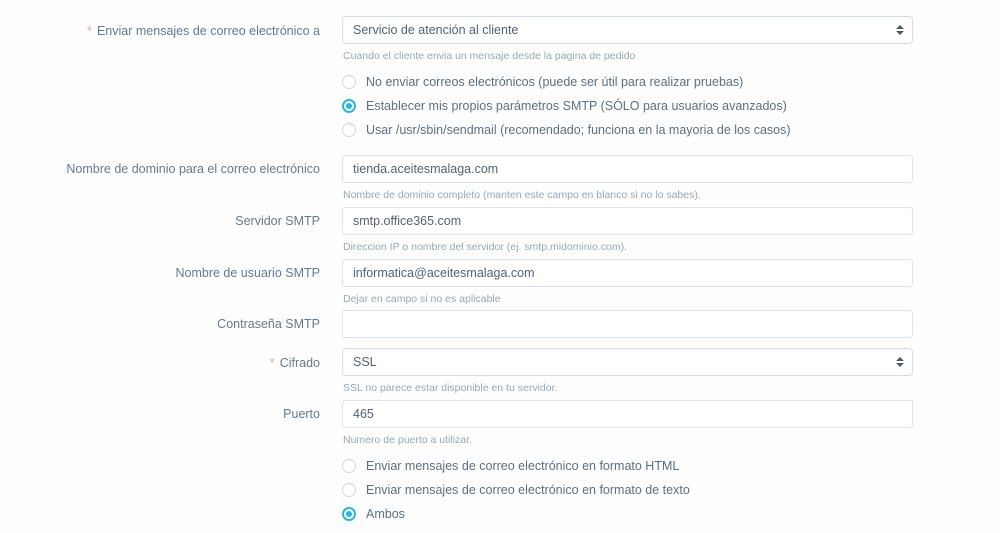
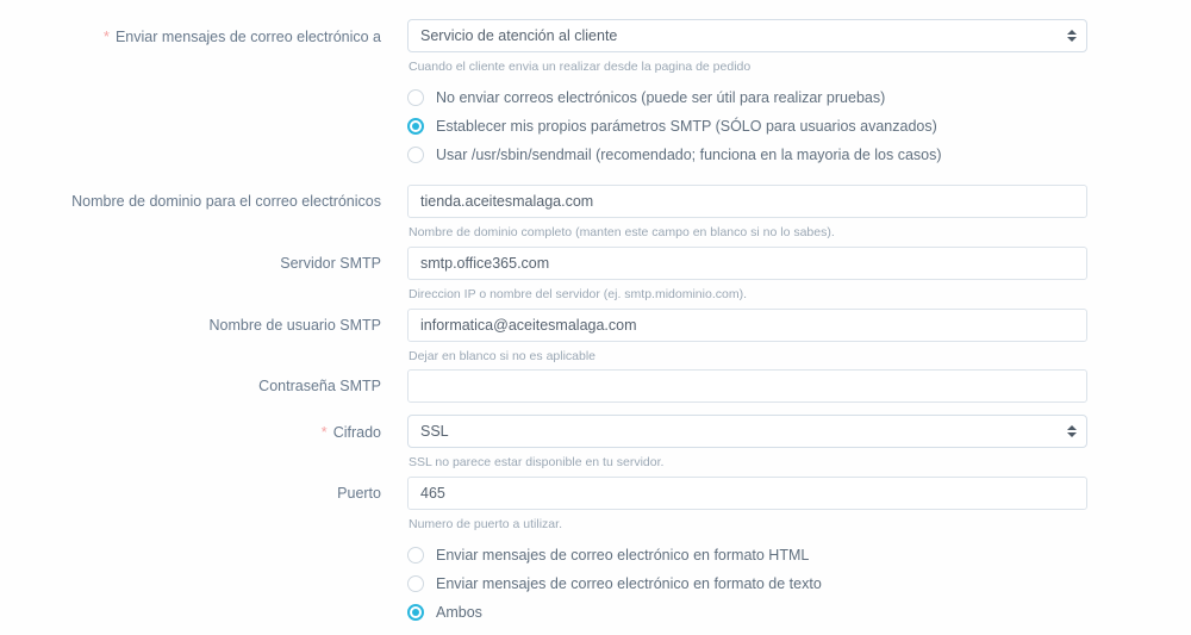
  * Enviar mensajes de correo electrónico a
  Servicio de atención al cliente
- Cuando el cliente envia un mensaje desde la pagina de pedido
+ Cuando el cliente envia un realizar desde la pagina de pedido
  No enviar correos electrónicos (puede ser útil para realizar pruebas)
  Establecer mis propios parámetros SMTP (SÓLO para usuarios avanzados)
  Usar /usr/sbin/sendmail (recomendado; funciona en la mayoria de los casos)
- Nombre de dominio para el correo electrónico
+ Nombre de dominio para el correo electrónicos
  tienda.aceitesmalaga.com
  Nombre de dominio completo (manten este campo en blanco si no lo sabes).
  Servidor SMTP
  smtp.office365.com
  Direccion IP o nombre del servidor (ej. smtp.midominio.com).
  Nombre de usuario SMTP
  informatica@aceitesmalaga.com
- Dejar en campo si no es aplicable
+ Dejar en blanco si no es aplicable
  Contraseña SMTP
  * Cifrado
  SSL
  SSL no parece estar disponible en tu servidor.
  Puerto
  465
  Numero de puerto a utilizar.
  Enviar mensajes de correo electrónico en formato HTML
  Enviar mensajes de correo electrónico en formato de texto
  Ambos
